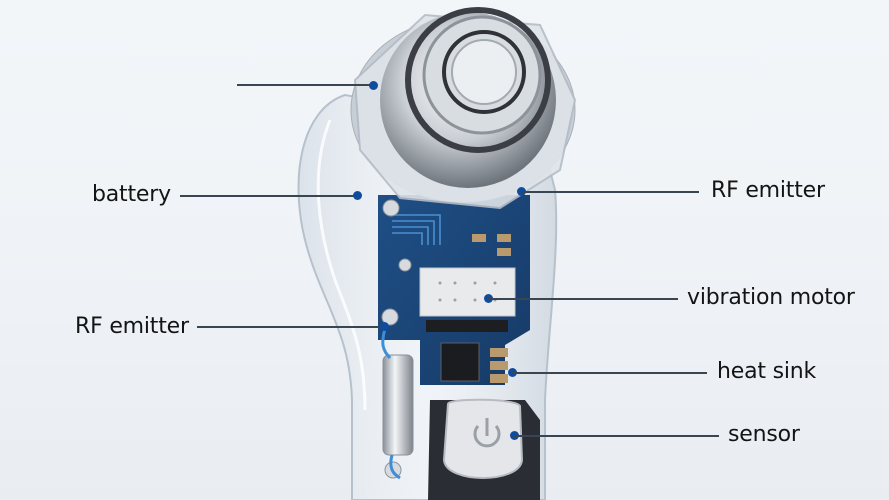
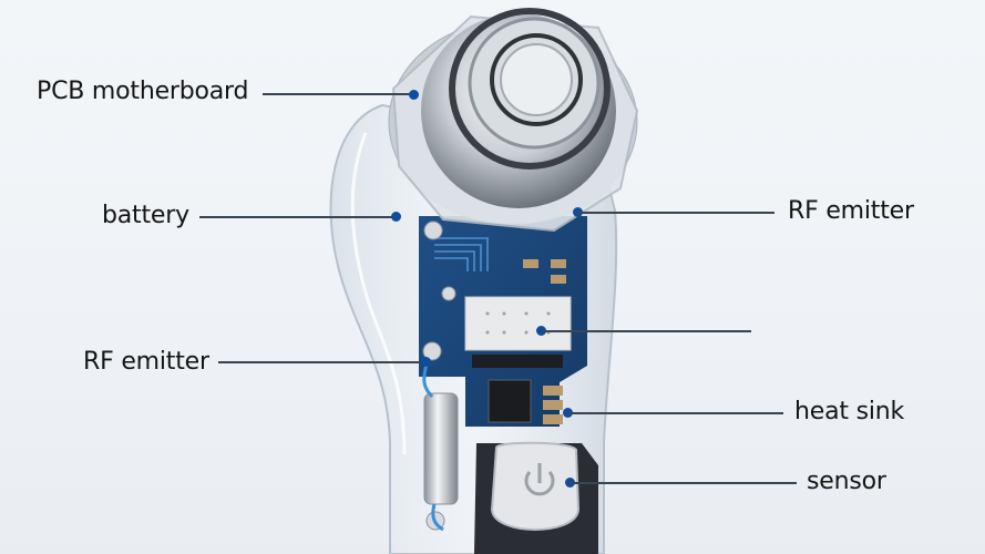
+ PCB motherboard
  battery
  RF emitter
  RF emitter
- vibration motor
  heat sink
  sensor
